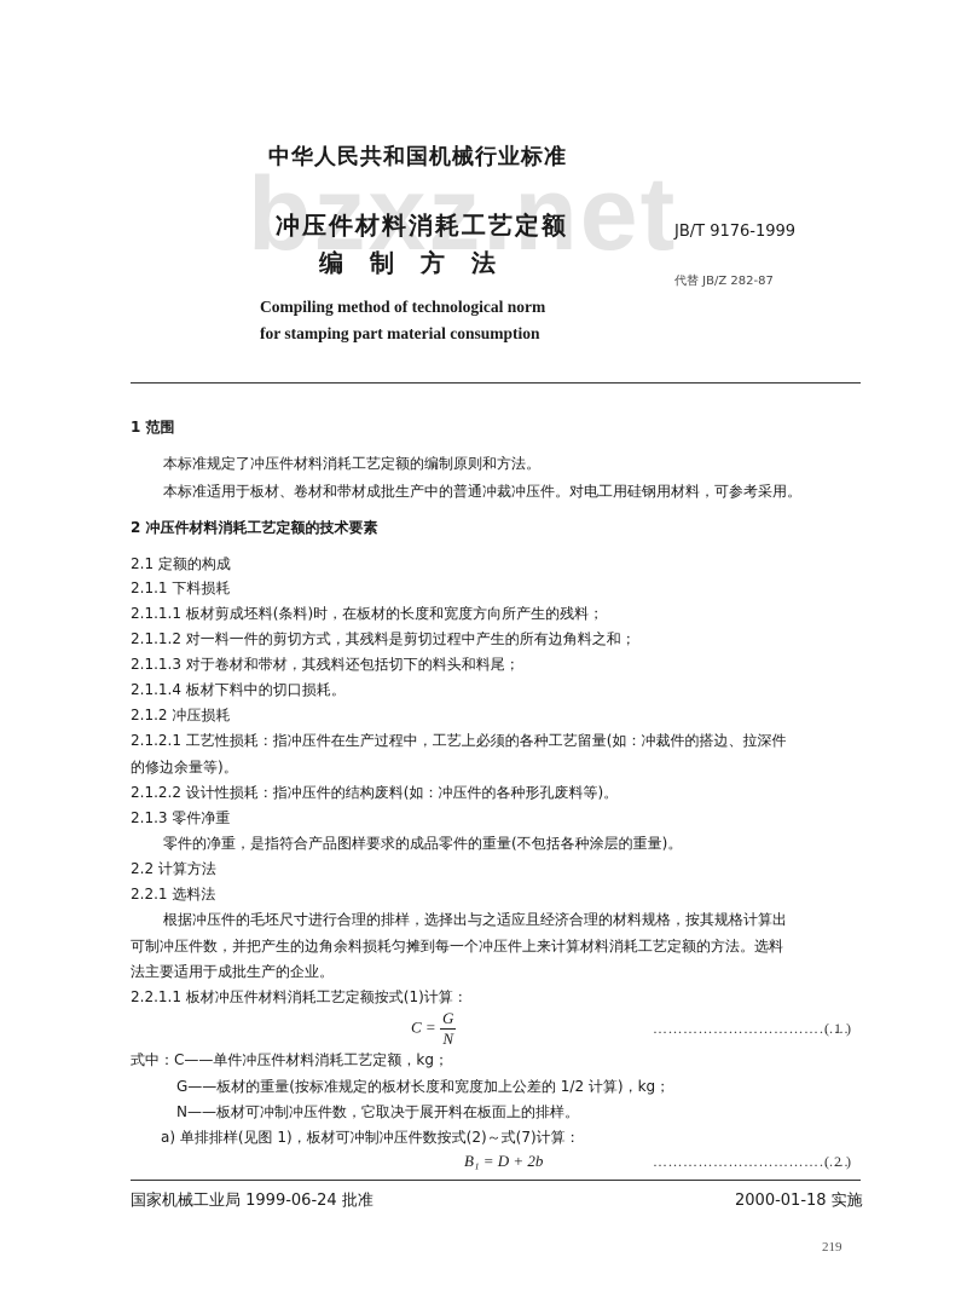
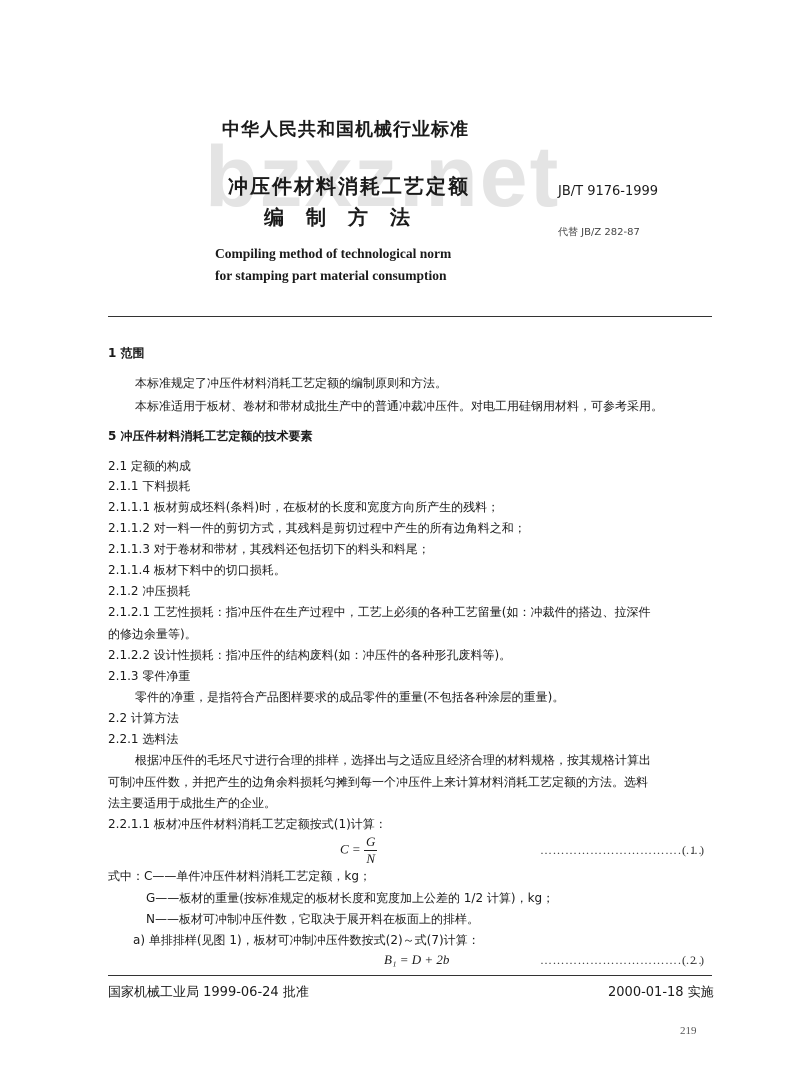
  bzxz.net
  中华人民共和国机械行业标准
  冲压件材料消耗工艺定额
  编制方法
  Compiling method of technological norm
  for stamping part material consumption
  JB/T 9176-1999
  代替 JB/Z 282-87
  1 范围
  本标准规定了冲压件材料消耗工艺定额的编制原则和方法。
  本标准适用于板材、卷材和带材成批生产中的普通冲裁冲压件。对电工用硅钢用材料，可参考采用。
- 2 冲压件材料消耗工艺定额的技术要素
+ 5 冲压件材料消耗工艺定额的技术要素
  2.1 定额的构成
  2.1.1 下料损耗
  2.1.1.1 板材剪成坯料(条料)时，在板材的长度和宽度方向所产生的残料；
  2.1.1.2 对一料一件的剪切方式，其残料是剪切过程中产生的所有边角料之和；
  2.1.1.3 对于卷材和带材，其残料还包括切下的料头和料尾；
  2.1.1.4 板材下料中的切口损耗。
  2.1.2 冲压损耗
  2.1.2.1 工艺性损耗：指冲压件在生产过程中，工艺上必须的各种工艺留量(如：冲裁件的搭边、拉深件
  的修边余量等)。
  2.1.2.2 设计性损耗：指冲压件的结构废料(如：冲压件的各种形孔废料等)。
  2.1.3 零件净重
  零件的净重，是指符合产品图样要求的成品零件的重量(不包括各种涂层的重量)。
  2.2 计算方法
  2.2.1 选料法
  根据冲压件的毛坯尺寸进行合理的排样，选择出与之适应且经济合理的材料规格，按其规格计算出
  可制冲压件数，并把产生的边角余料损耗匀摊到每一个冲压件上来计算材料消耗工艺定额的方法。选料
  法主要适用于成批生产的企业。
  2.2.1.1 板材冲压件材料消耗工艺定额按式(1)计算：
  C =
  G
  N
  …………………………………
  ( 1 )
  式中：C——单件冲压件材料消耗工艺定额，kg；
  G——板材的重量(按标准规定的板材长度和宽度加上公差的 1/2 计算)，kg；
  N——板材可冲制冲压件数，它取决于展开料在板面上的排样。
  a) 单排排样(见图 1)，板材可冲制冲压件数按式(2)～式(7)计算：
  B₁ = D + 2b
  …………………………………
  ( 2 )
  国家机械工业局 1999-06-24 批准
  2000-01-18 实施
  219
